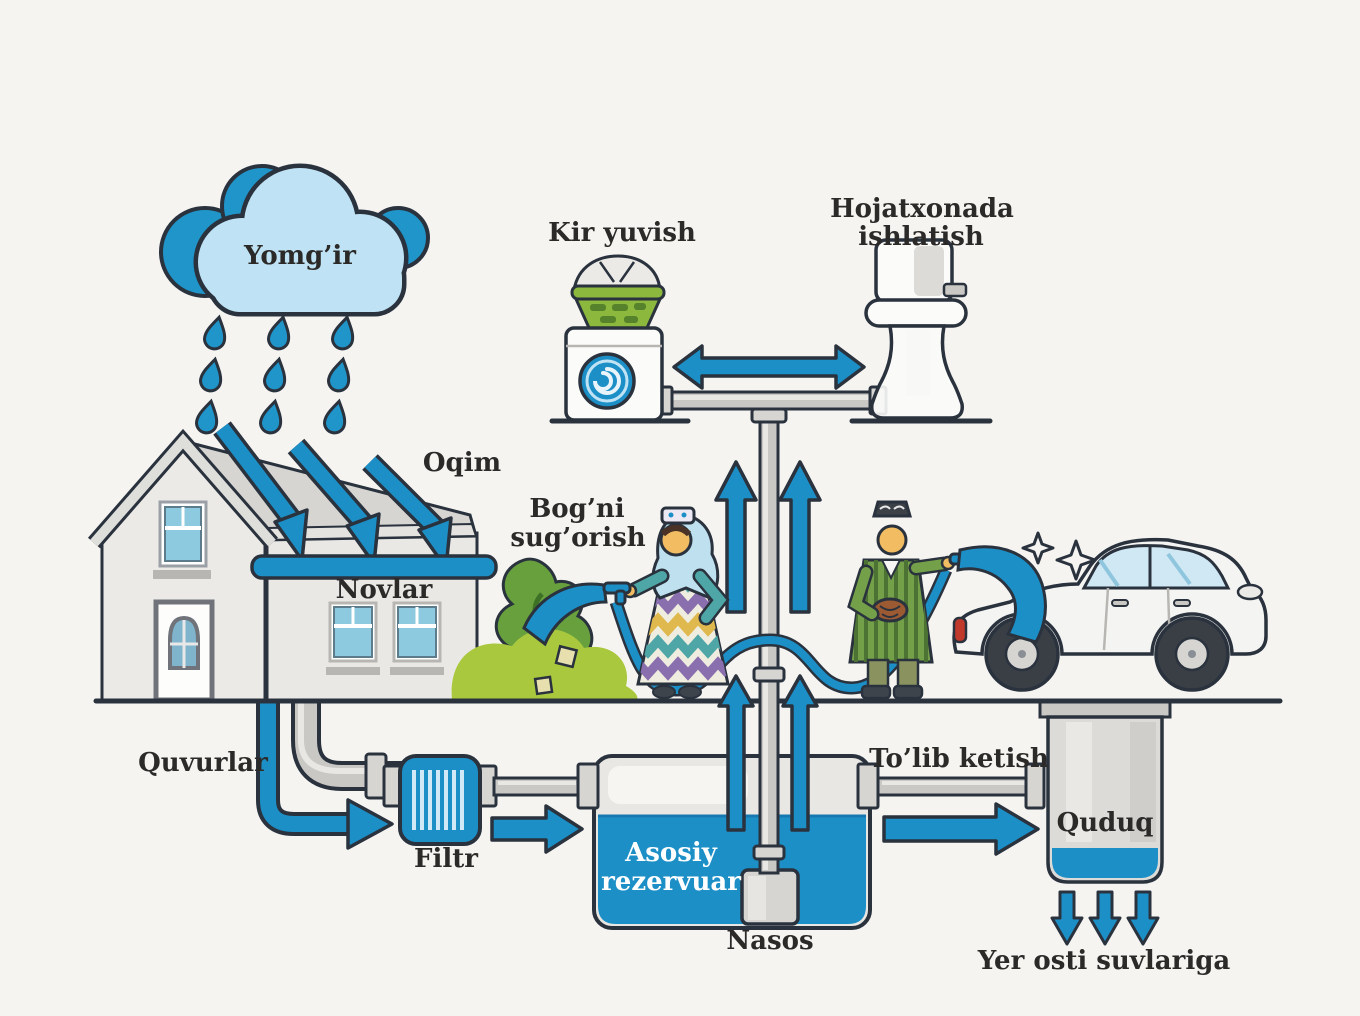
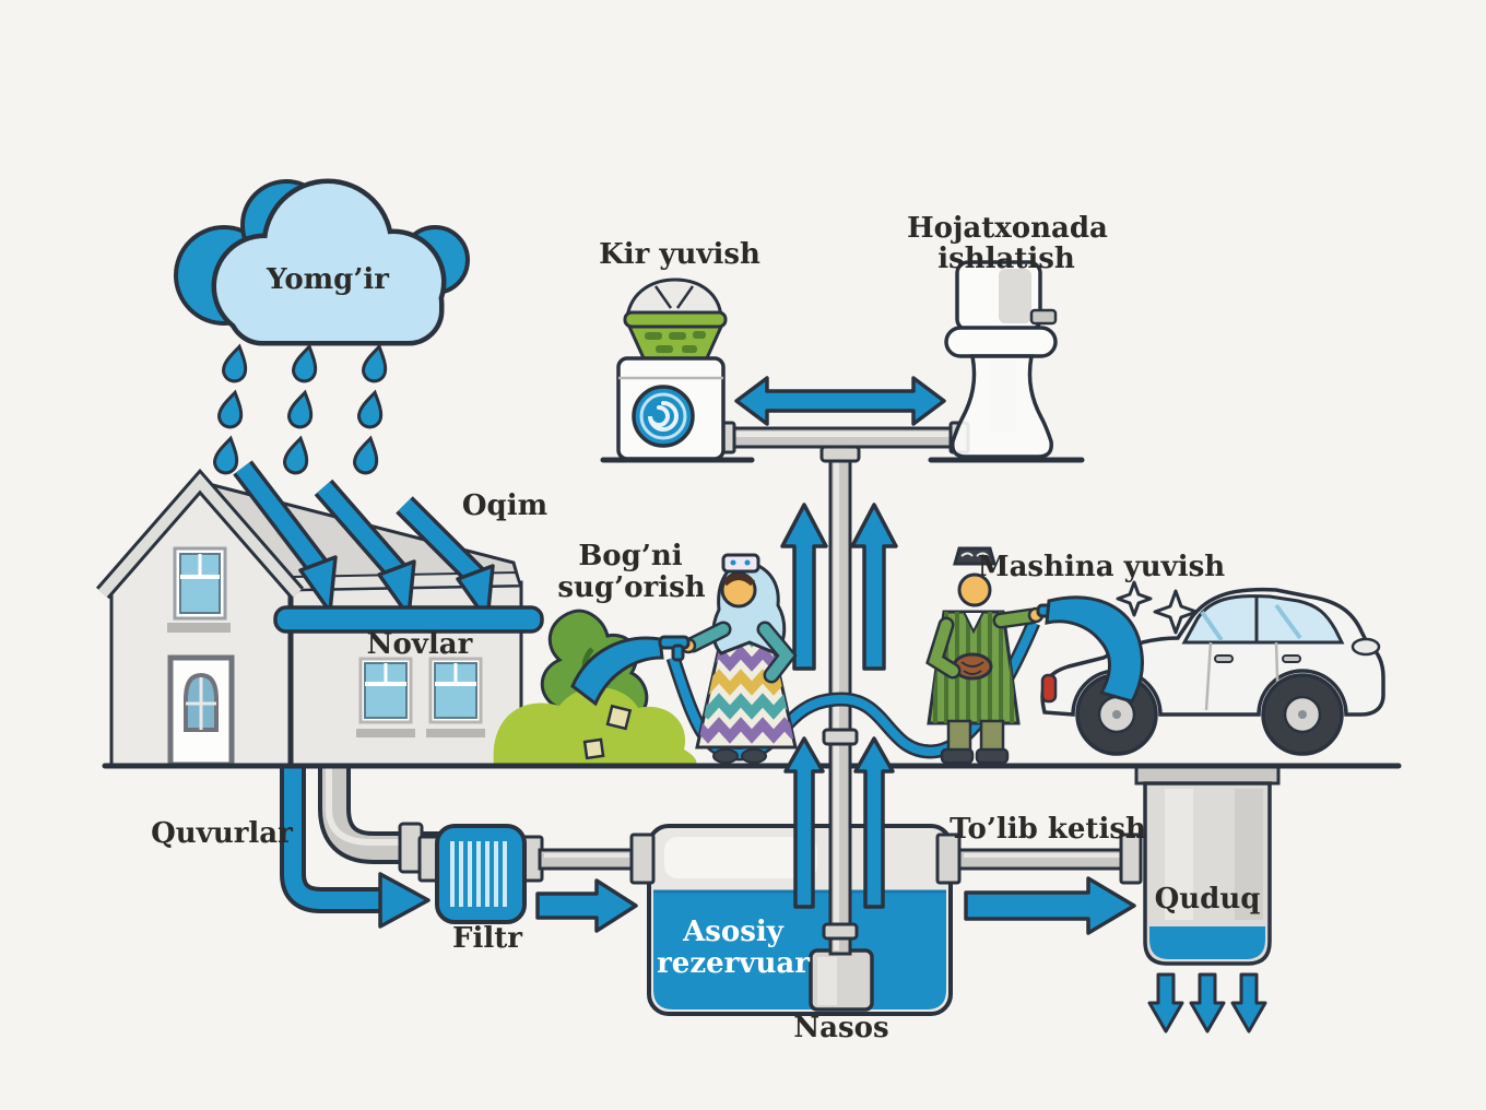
  Yomg’ir
  Oqim
  Novlar
  Kir yuvish
  Hojatxonada
  ishlatish
  Bog’ni
  sug’orish
+ Mashina yuvish
  Quvurlar
  Filtr
  Asosiy
  rezervuar
  Nasos
  To’lib ketish
  Quduq
- Yer osti suvlariga
